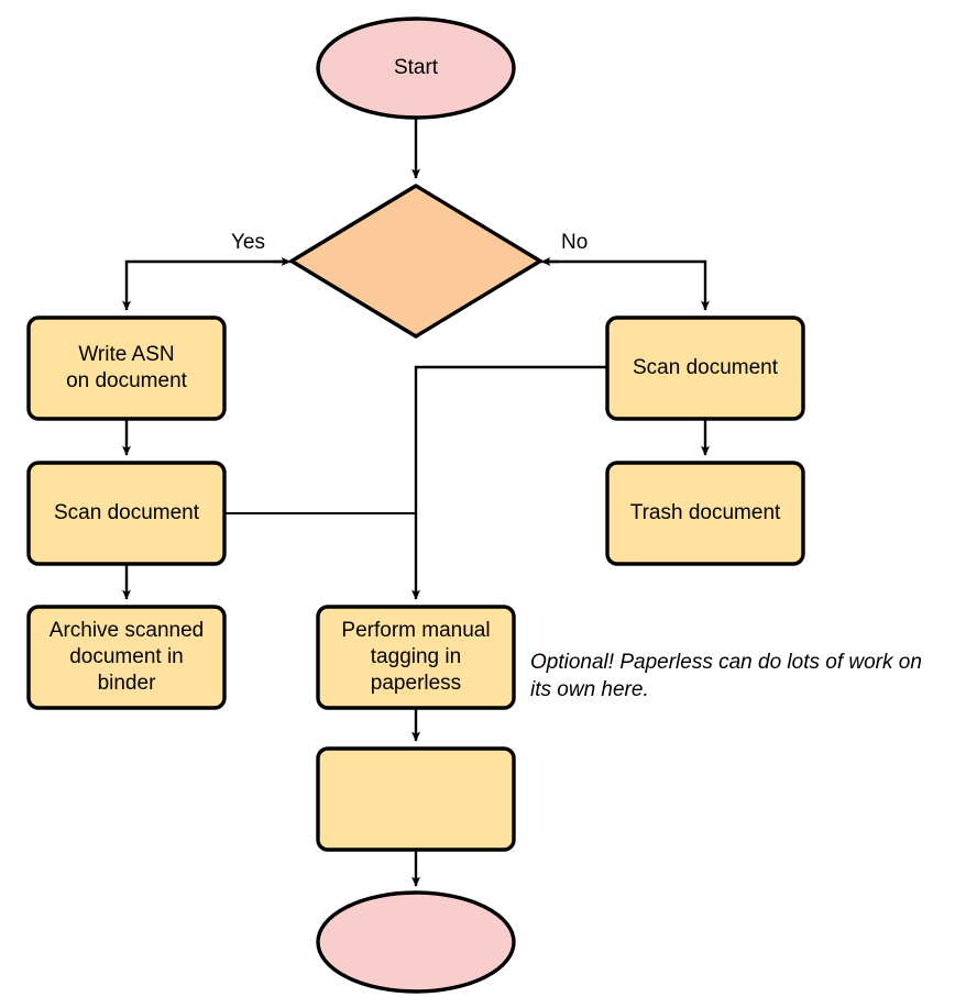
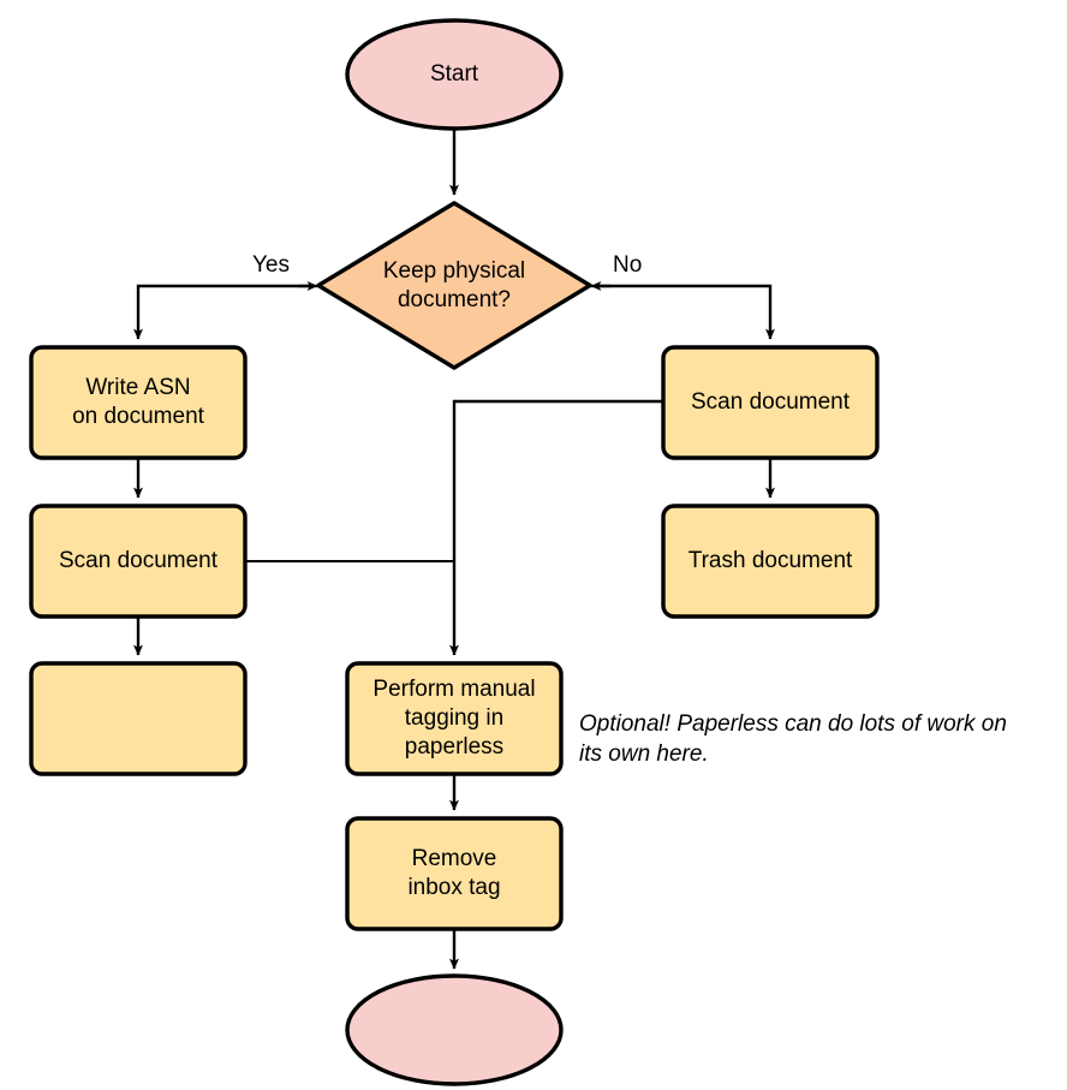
  Start
+ Keep physical
+ document?
  Write ASN
  on document
  Scan document
- Archive scanned
- document in
- binder
  Scan document
  Trash document
  Perform manual
  tagging in
  paperless
+ Remove
+ inbox tag
  Yes
  No
  Optional! Paperless can do lots of work on
  its own here.
